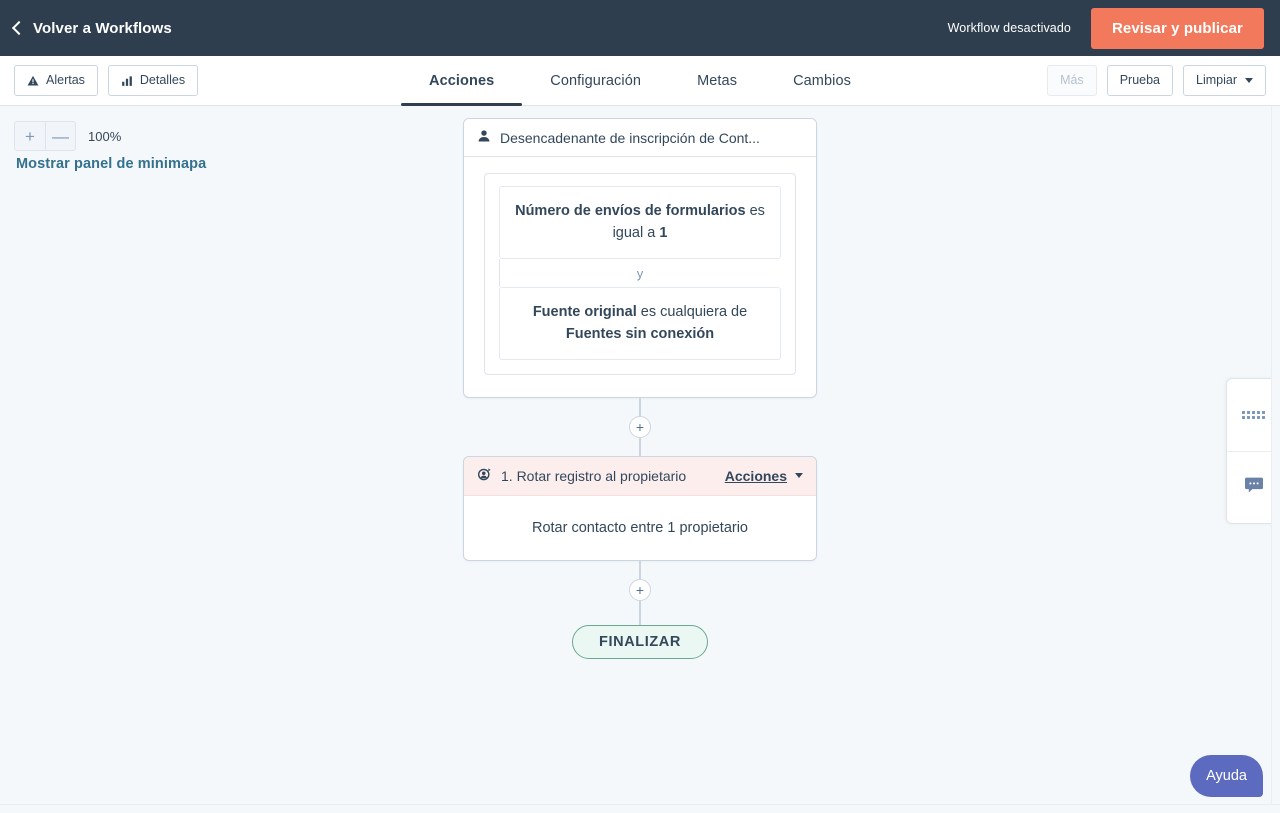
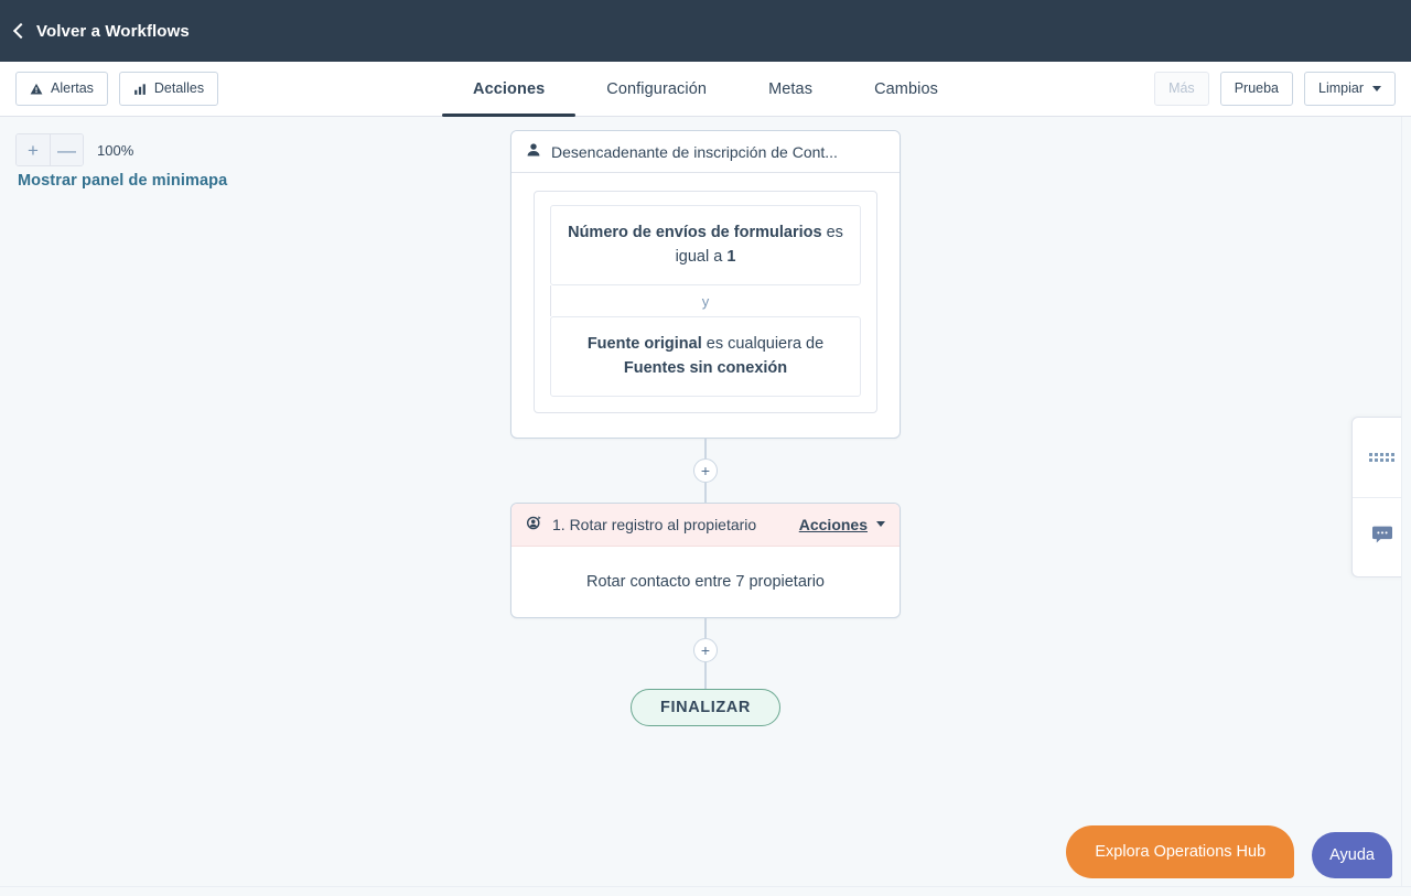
  Volver a Workflows
- Workflow desactivado
- Revisar y publicar
  Alertas
  Detalles
  Acciones
  Configuración
  Metas
  Cambios
  Más
  Prueba
  Limpiar
  +
  —
  100%
  Mostrar panel de minimapa
  Desencadenante de inscripción de Cont...
  Número de envíos de formularios es igual a 1
  y
  Fuente original es cualquiera de Fuentes sin conexión
  +
  1. Rotar registro al propietario
  Acciones
- Rotar contacto entre 1 propietario
+ Rotar contacto entre 7 propietario
  +
  FINALIZAR
+ Explora Operations Hub
  Ayuda
